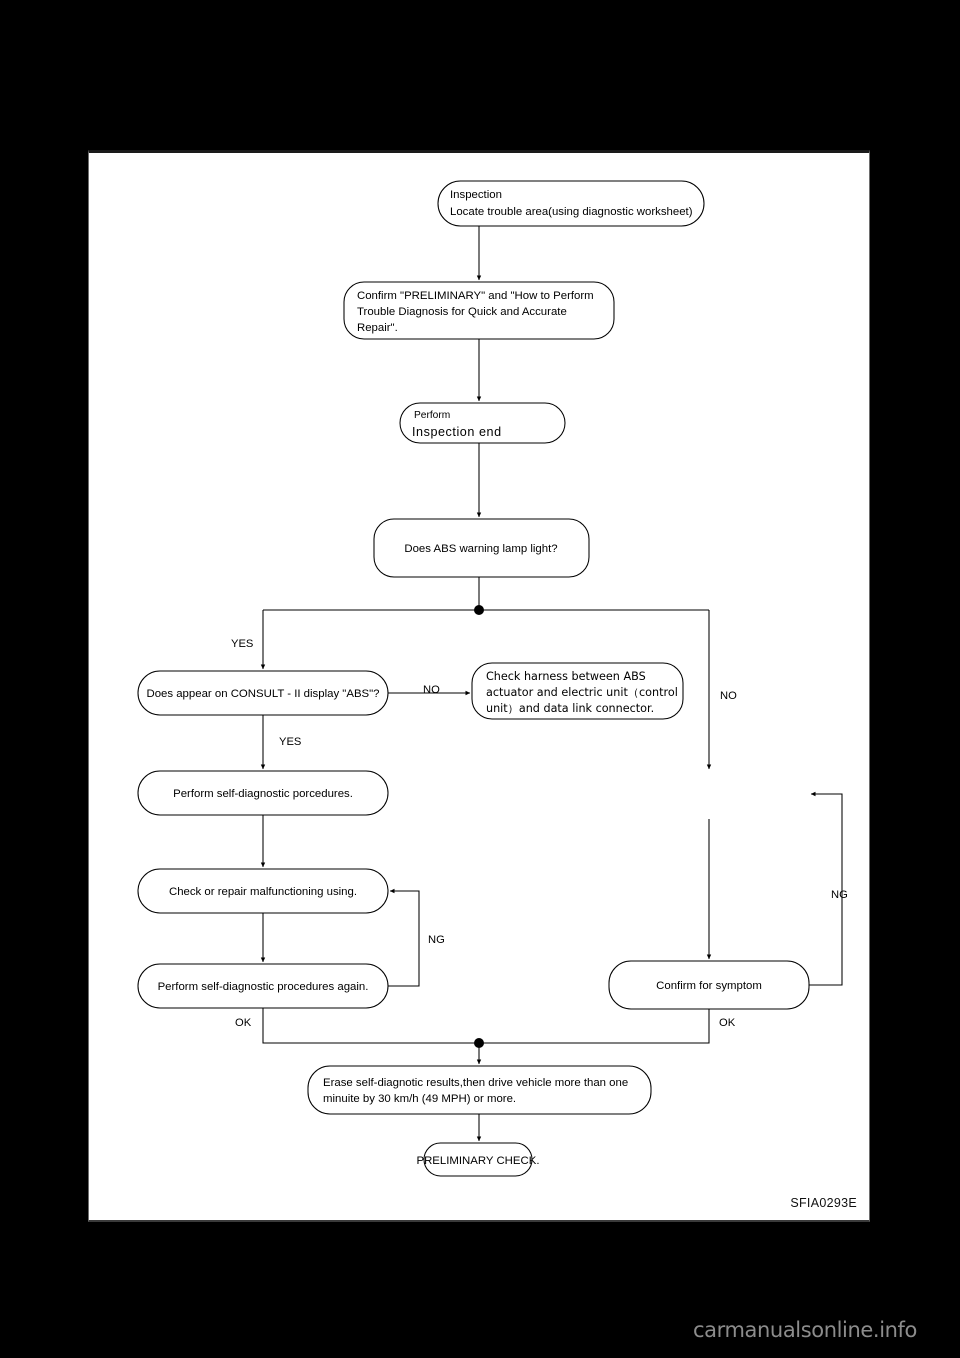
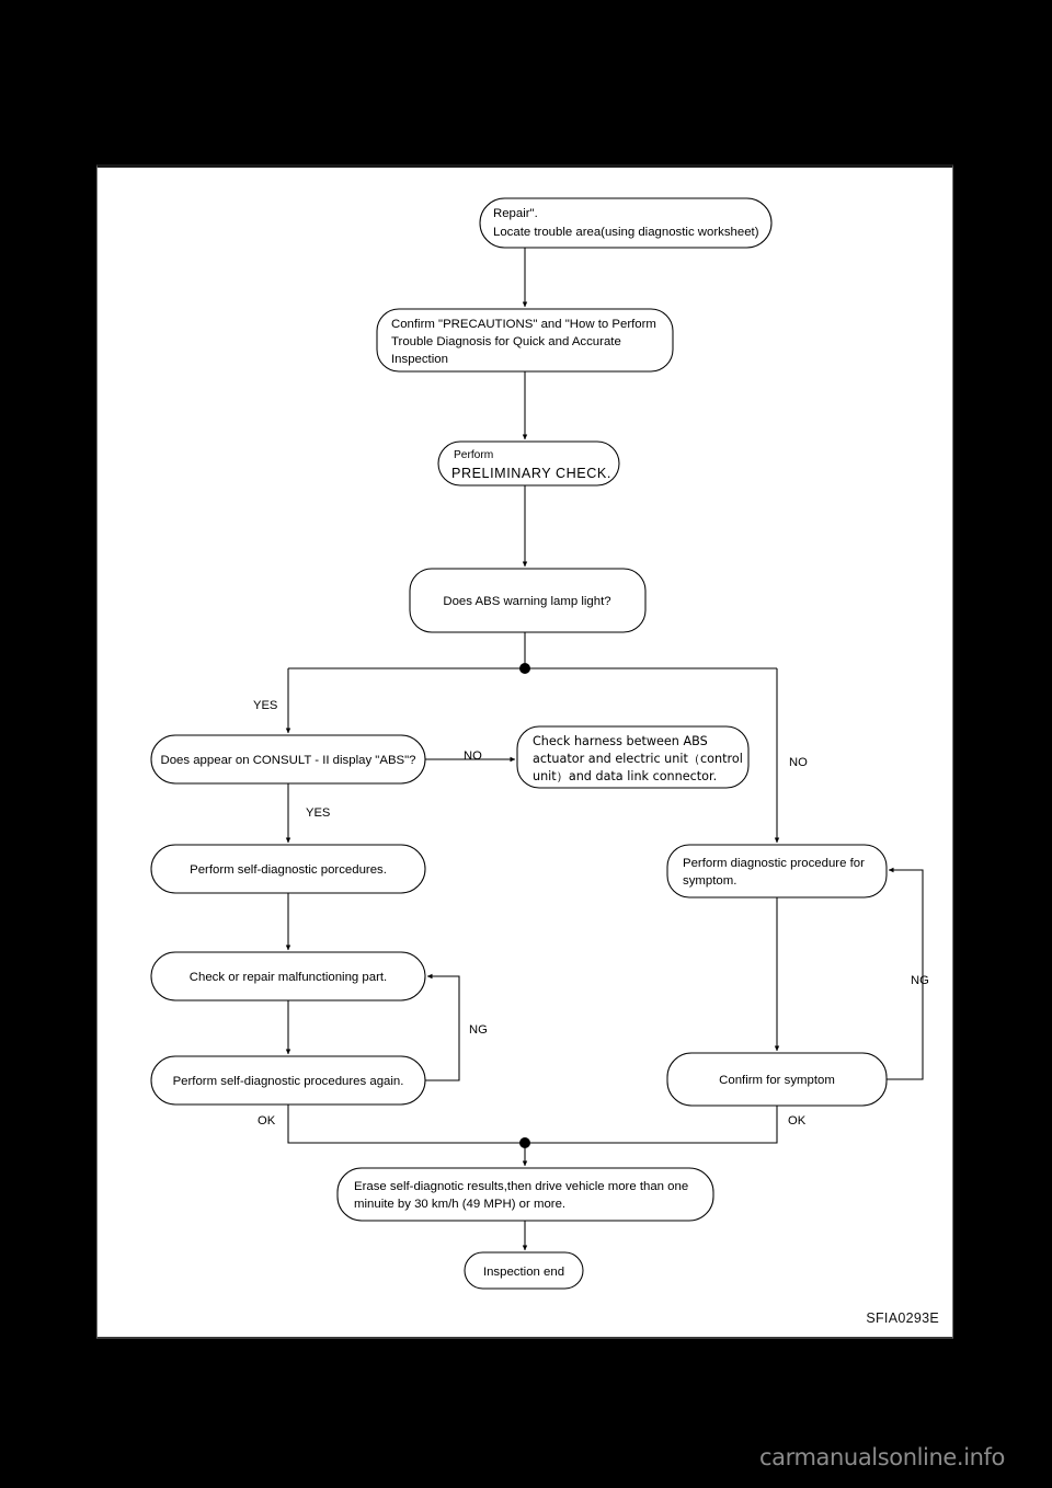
- Inspection
+ Repair".
  Locate trouble area(using diagnostic worksheet)
- Confirm "PRELIMINARY" and "How to Perform
+ Confirm "PRECAUTIONS" and "How to Perform
  Trouble Diagnosis for Quick and Accurate
- Repair".
+ Inspection
  Perform
- Inspection end
+ PRELIMINARY CHECK.
  Does ABS warning lamp light?
  Does appear on CONSULT - II display "ABS"?
  Check harness between ABS
  actuator and electric unit（control
  unit）and data link connector.
  Perform self-diagnostic porcedures.
+ Perform diagnostic procedure for
+ symptom.
- Check or repair malfunctioning using.
+ Check or repair malfunctioning part.
  Perform self-diagnostic procedures again.
  Confirm for symptom
  Erase self-diagnotic results,then drive vehicle more than one
  minuite by 30 km/h (49 MPH) or more.
- PRELIMINARY CHECK.
+ Inspection end
  YES
  NO
  NO
  YES
  NG
  NG
  OK
  OK
  SFIA0293E
  carmanualsonline.info
